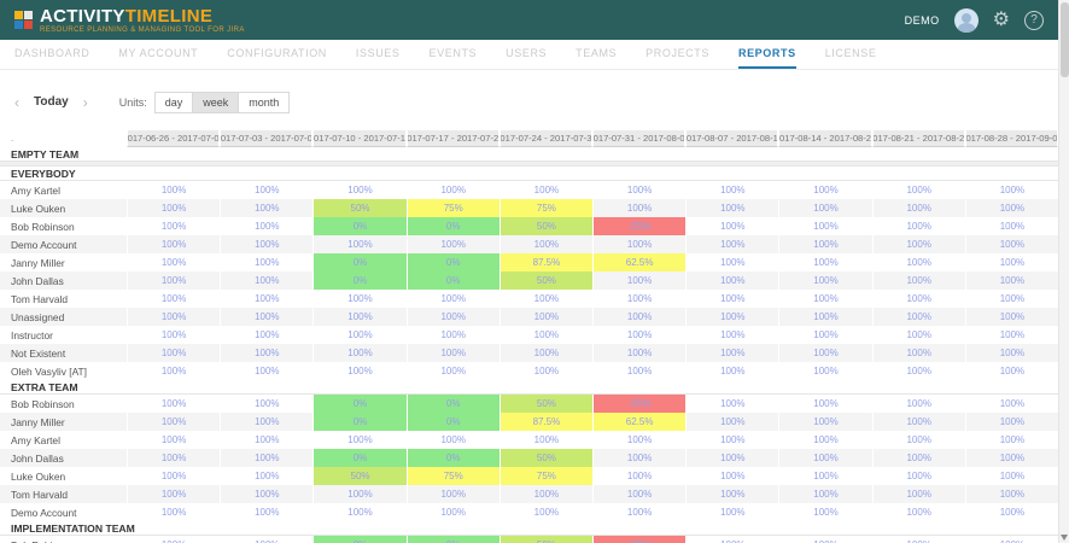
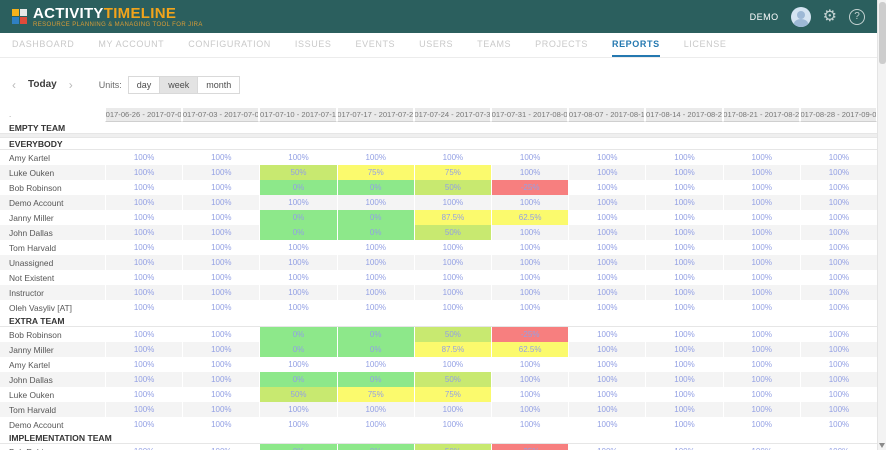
  ACTIVITYTIMELINE
  DEMO
  ⚙
  ?
  DASHBOARD
  MY ACCOUNT
  CONFIGURATION
  ISSUES
  EVENTS
  USERS
  TEAMS
  PROJECTS
  REPORTS
  LICENSE
  ‹
  Today
  ›
  Units:
  day week month
  .
  017-06-26 - 2017-07-0
  017-07-03 - 2017-07-0
  017-07-10 - 2017-07-1
  017-07-17 - 2017-07-2
  017-07-24 - 2017-07-3
  017-07-31 - 2017-08-0
  017-08-07 - 2017-08-1
  017-08-14 - 2017-08-2
  017-08-21 - 2017-08-2
  017-08-28 - 2017-09-0
  EMPTY TEAM
  EVERYBODY
  Amy Kartel
  100%
  100%
  100%
  100%
  100%
  100%
  100%
  100%
  100%
  100%
  Luke Ouken
  100%
  100%
  50%
  75%
  75%
  100%
  100%
  100%
  100%
  100%
  Bob Robinson
  100%
  100%
  0%
  0%
  50%
  -25%
  100%
  100%
  100%
  100%
  Demo Account
  100%
  100%
  100%
  100%
  100%
  100%
  100%
  100%
  100%
  100%
  Janny Miller
  100%
  100%
  0%
  0%
  87.5%
  62.5%
  100%
  100%
  100%
  100%
  John Dallas
  100%
  100%
  0%
  0%
  50%
  100%
  100%
  100%
  100%
  100%
  Tom Harvald
  100%
  100%
  100%
  100%
  100%
  100%
  100%
  100%
  100%
  100%
  Unassigned
  100%
  100%
  100%
  100%
  100%
  100%
  100%
  100%
  100%
  100%
- Instructor
+ Not Existent
  100%
  100%
  100%
  100%
  100%
  100%
  100%
  100%
  100%
  100%
- Not Existent
+ Instructor
  100%
  100%
  100%
  100%
  100%
  100%
  100%
  100%
  100%
  100%
  Oleh Vasyliv [AT]
  100%
  100%
  100%
  100%
  100%
  100%
  100%
  100%
  100%
  100%
  EXTRA TEAM
  Bob Robinson
  100%
  100%
  0%
  0%
  50%
  -25%
  100%
  100%
  100%
  100%
  Janny Miller
  100%
  100%
  0%
  0%
  87.5%
  62.5%
  100%
  100%
  100%
  100%
  Amy Kartel
  100%
  100%
  100%
  100%
  100%
  100%
  100%
  100%
  100%
  100%
  John Dallas
  100%
  100%
  0%
  0%
  50%
  100%
  100%
  100%
  100%
  100%
  Luke Ouken
  100%
  100%
  50%
  75%
  75%
  100%
  100%
  100%
  100%
  100%
  Tom Harvald
  100%
  100%
  100%
  100%
  100%
  100%
  100%
  100%
  100%
  100%
  Demo Account
  100%
  100%
  100%
  100%
  100%
  100%
  100%
  100%
  100%
  100%
  IMPLEMENTATION TEAM
